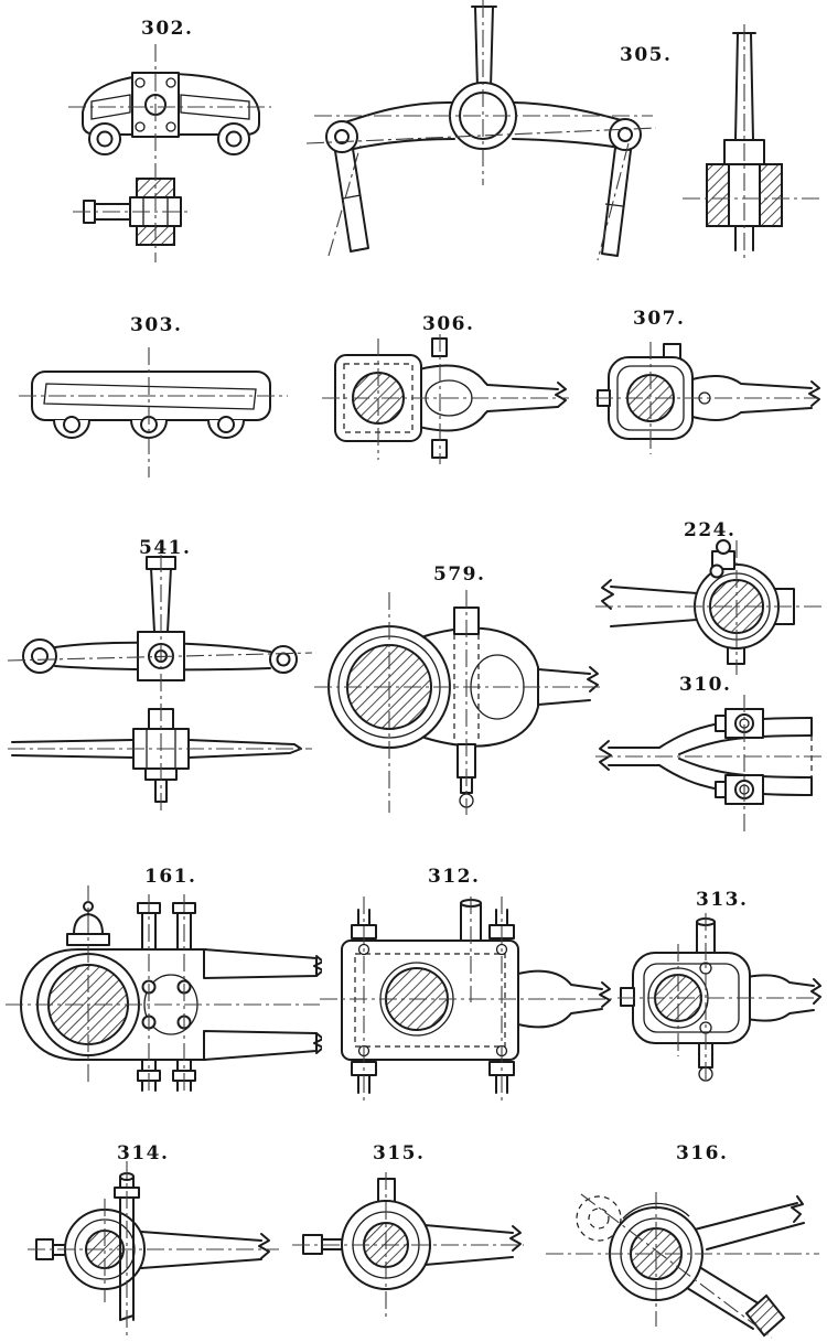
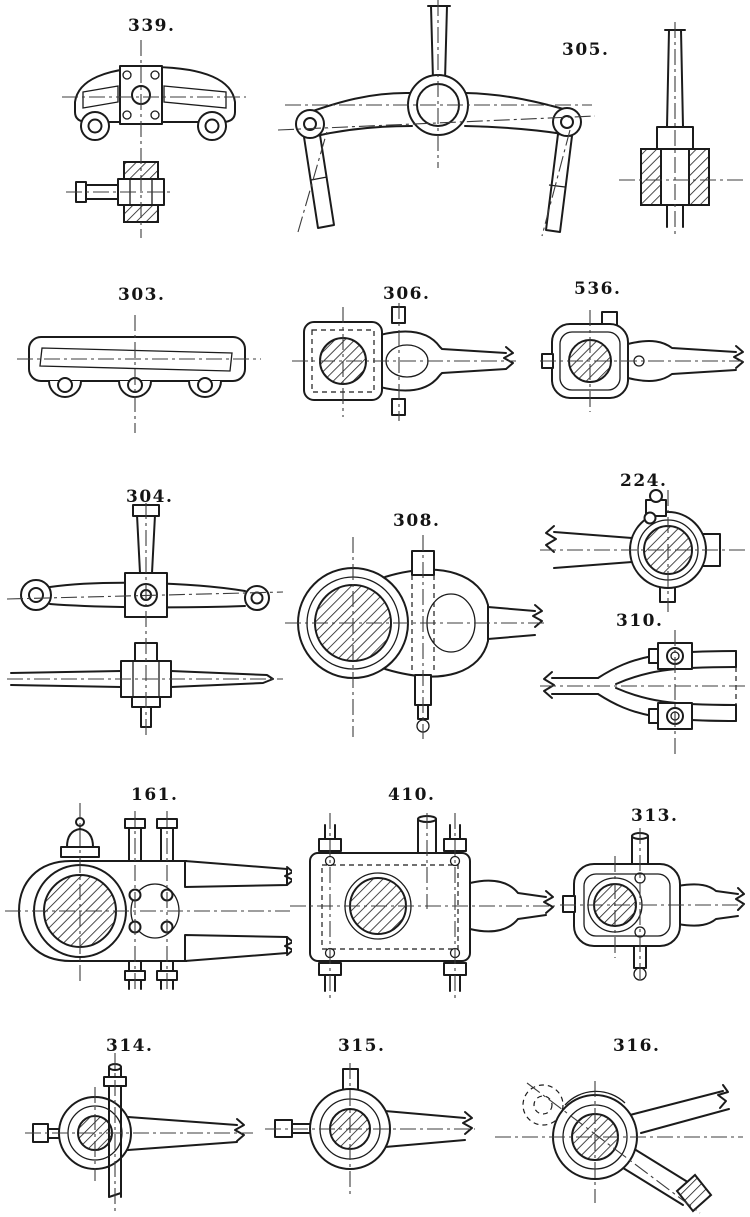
- 302.
+ 339.
  303.
- 541.
+ 304.
  305.
  306.
- 307.
+ 536.
- 579.
+ 308.
  224.
  310.
  161.
- 312.
+ 410.
  313.
  314.
  315.
  316.
